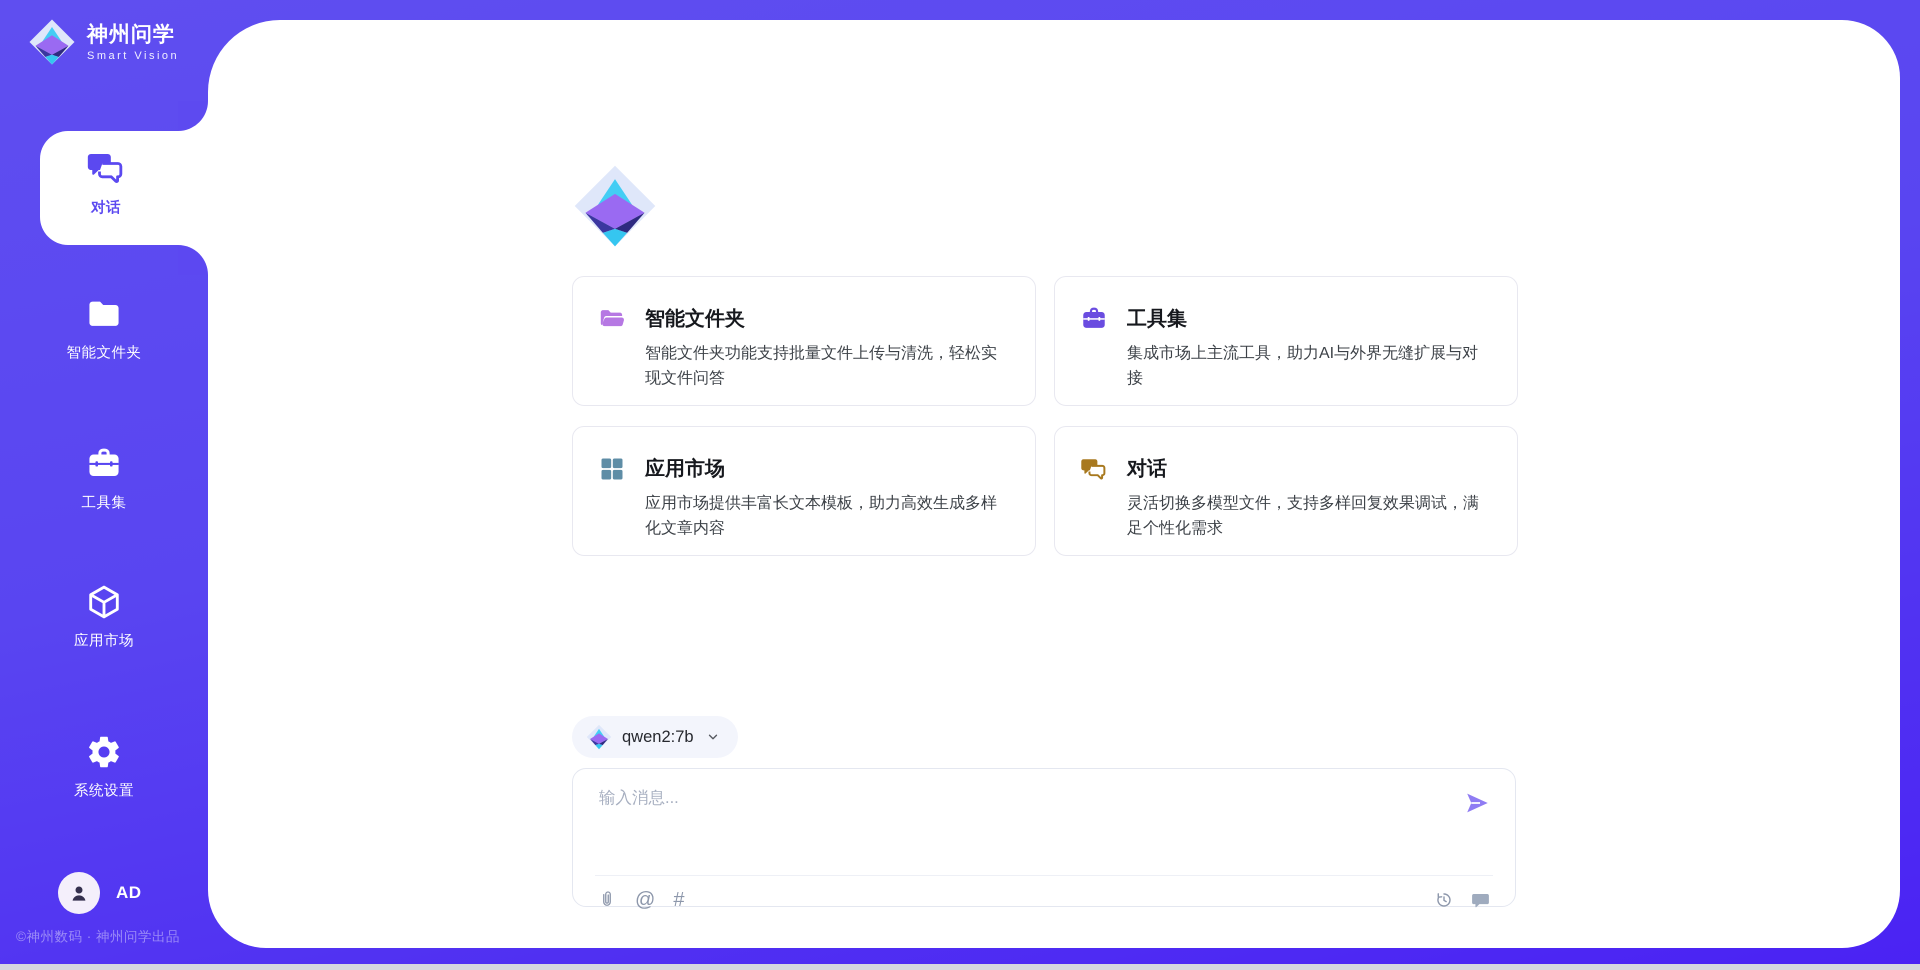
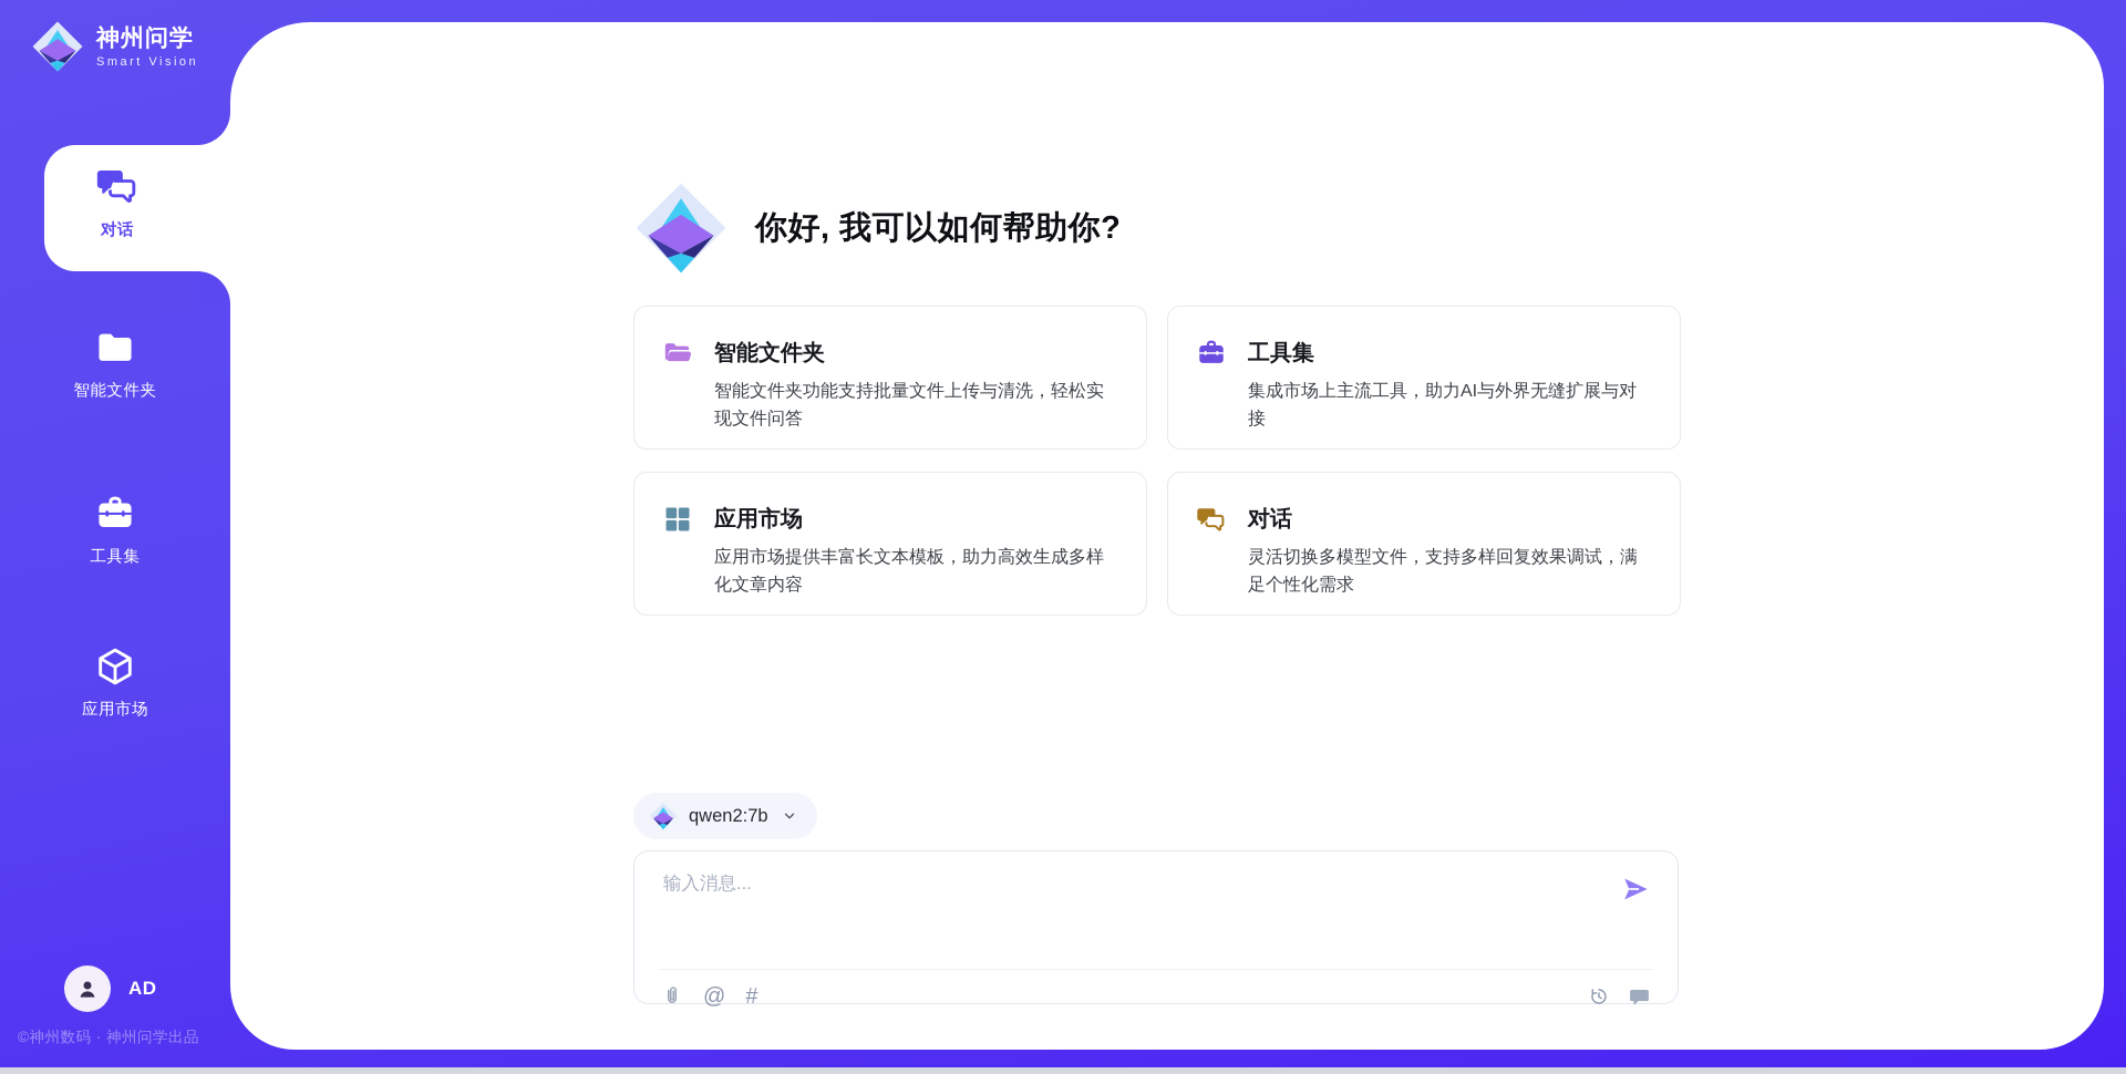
  神州问学
  Smart Vision
  对话
  智能文件夹
  工具集
  应用市场
- 系统设置
  AD
  ©神州数码 · 神州问学出品
+ 你好, 我可以如何帮助你?
  智能文件夹
  智能文件夹功能支持批量文件上传与清洗，轻松实现文件问答
  工具集
  集成市场上主流工具，助力AI与外界无缝扩展与对接
  应用市场
  应用市场提供丰富长文本模板，助力高效生成多样化文章内容
  对话
  灵活切换多模型文件，支持多样回复效果调试，满足个性化需求
  qwen2:7b
  输入消息...
  @
  #
